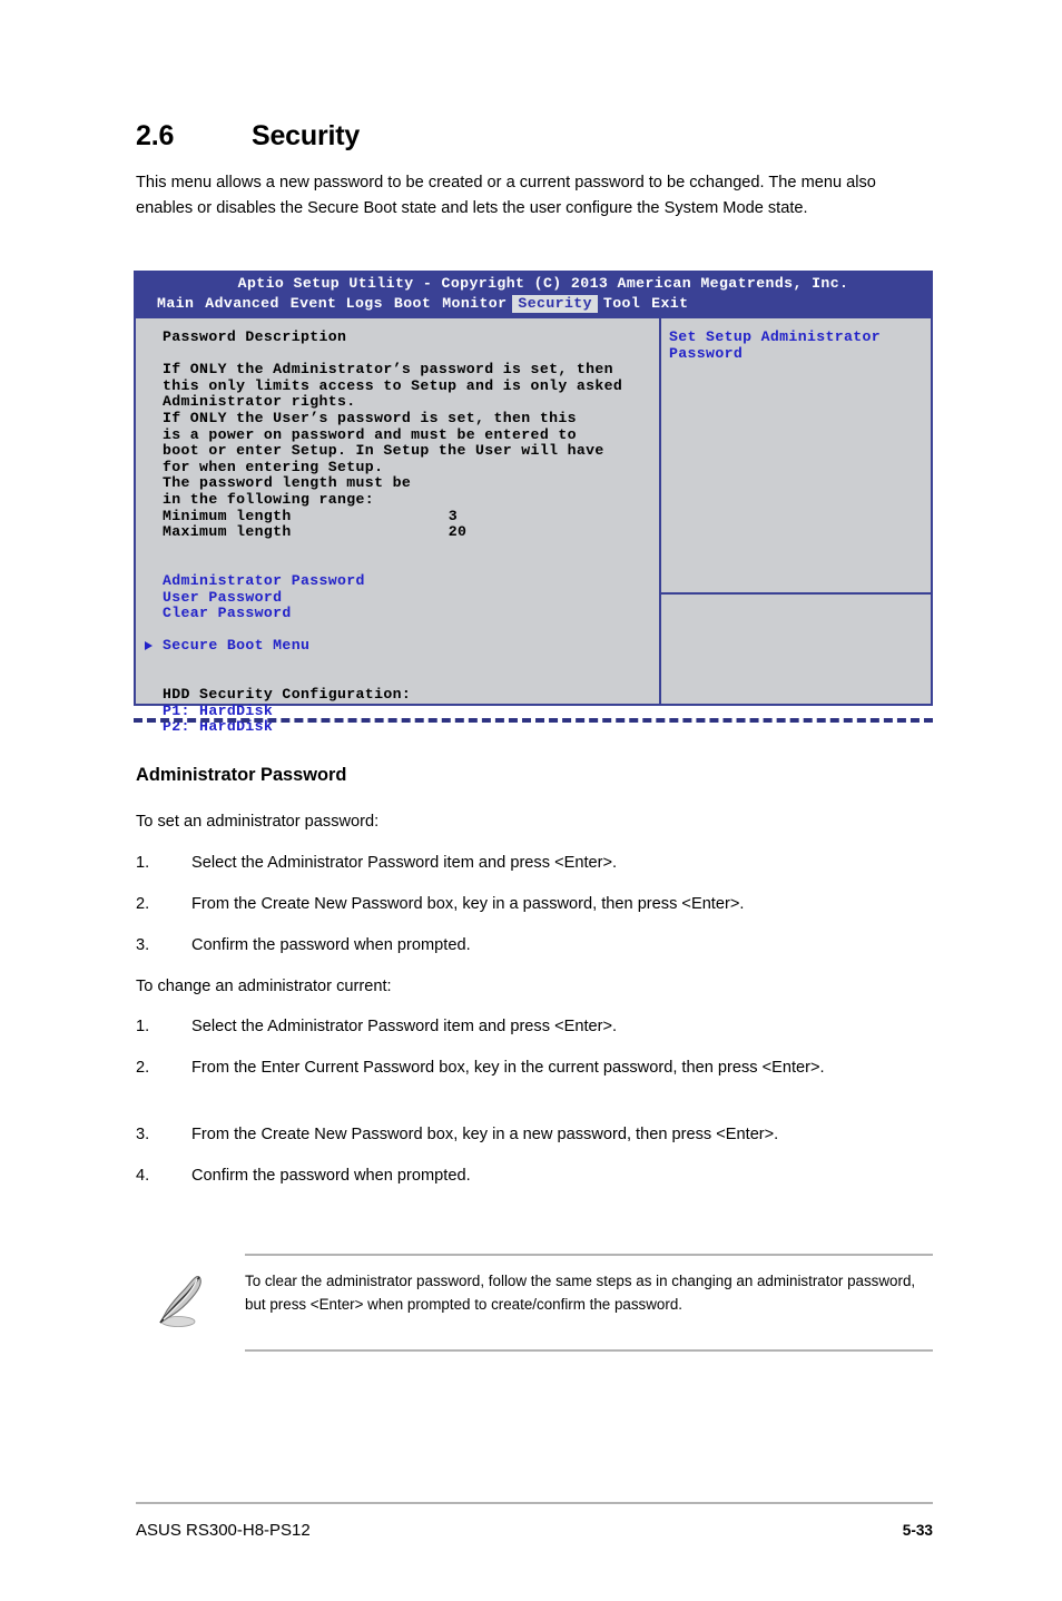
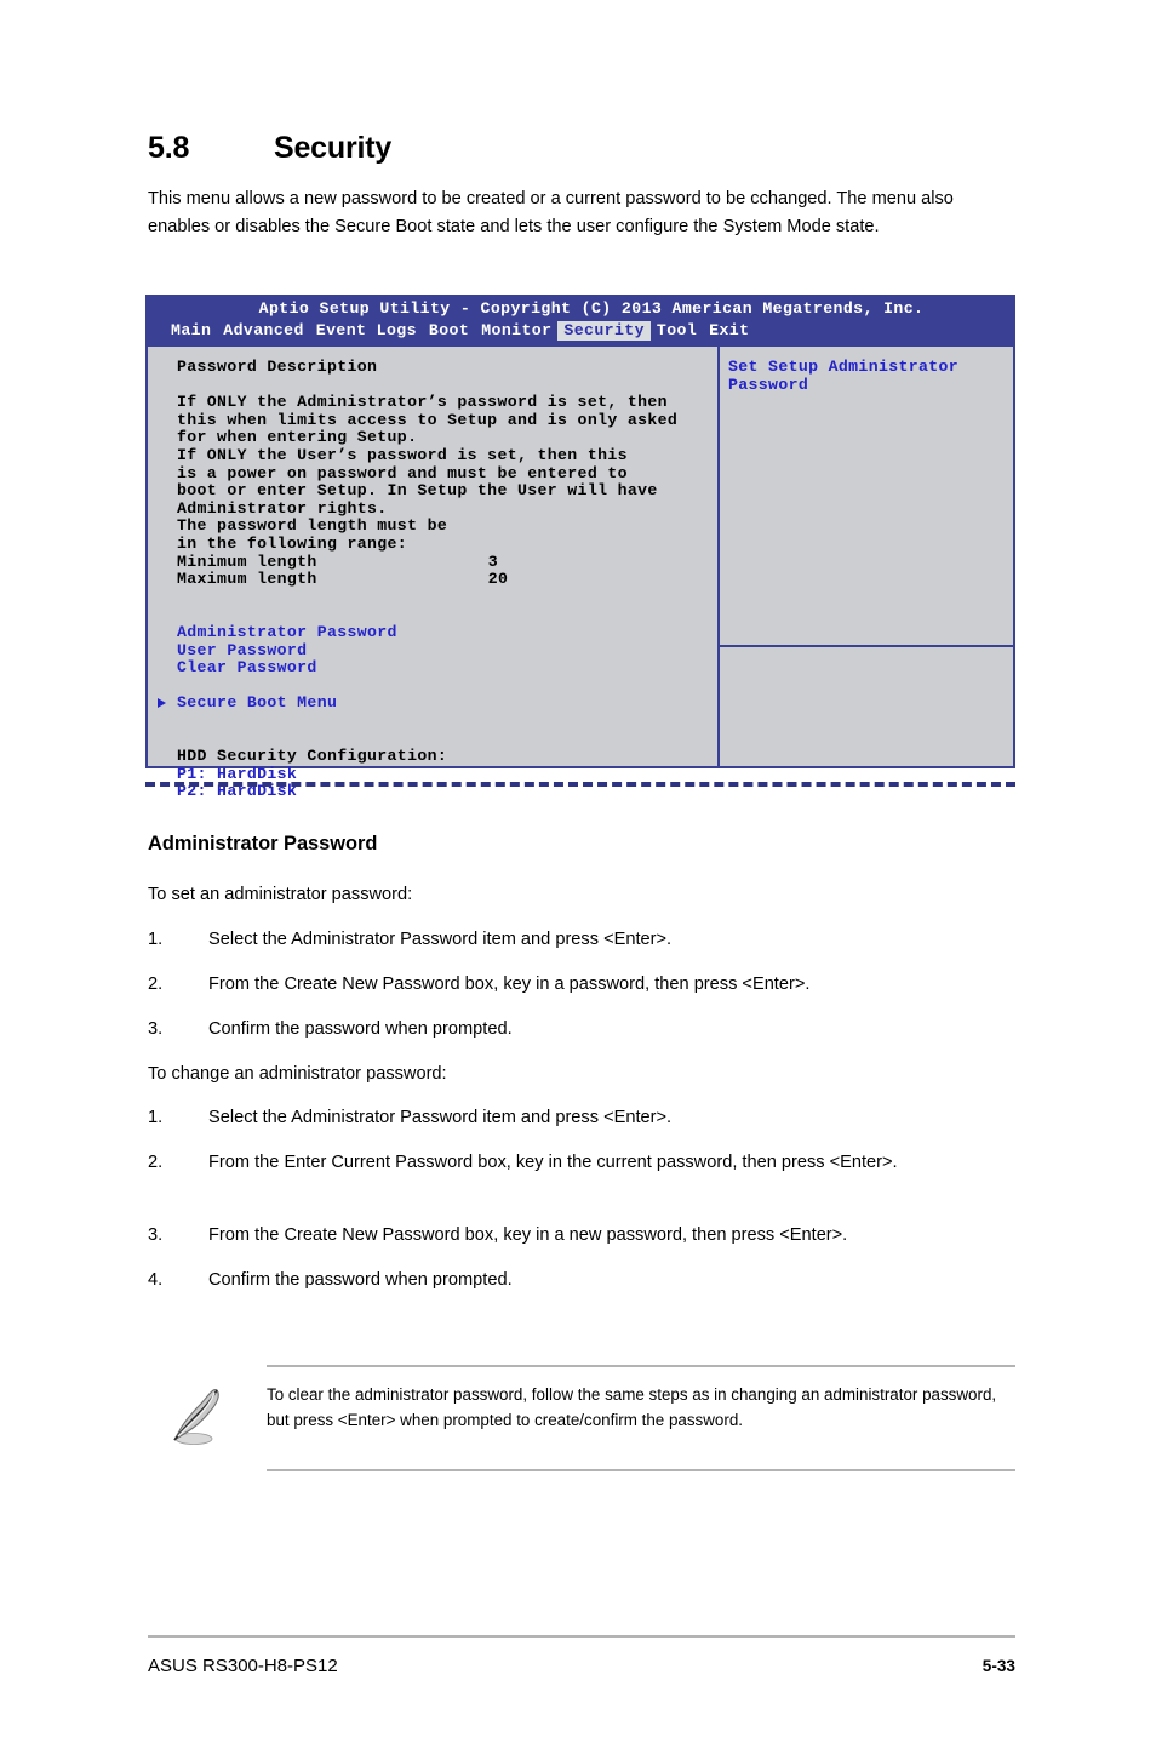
- 2.6
+ 5.8
  Security
  This menu allows a new password to be created or a current password to be cchanged. The menu also enables or disables the Secure Boot state and lets the user configure the System Mode state.
  Aptio Setup Utility - Copyright (C) 2013 American Megatrends, Inc.
  Main
  Advanced
  Event Logs
  Boot
  Monitor
  Security
  Tool
  Exit
  Password Description
  If ONLY the Administrator’s password is set, then
- this only limits access to Setup and is only asked
+ this when limits access to Setup and is only asked
- Administrator rights.
+ for when entering Setup.
  If ONLY the User’s password is set, then this
  is a power on password and must be entered to
  boot or enter Setup. In Setup the User will have
- for when entering Setup.
+ Administrator rights.
  The password length must be
  in the following range:
  Minimum length 3
  Maximum length 20
  Administrator Password
  User Password
  Clear Password
  Secure Boot Menu
  HDD Security Configuration:
  P1: HardDisk
  P2: HardDisk
  Set Setup Administrator
  Password
  Administrator Password
  To set an administrator password:
  1.
  Select the Administrator Password item and press <Enter>.
  2.
  From the Create New Password box, key in a password, then press <Enter>.
  3.
  Confirm the password when prompted.
- To change an administrator current:
+ To change an administrator password:
  1.
  Select the Administrator Password item and press <Enter>.
  2.
  From the Enter Current Password box, key in the current password, then press <Enter>.
  3.
  From the Create New Password box, key in a new password, then press <Enter>.
  4.
  Confirm the password when prompted.
  To clear the administrator password, follow the same steps as in changing an administrator password, but press <Enter> when prompted to create/confirm the password.
  ASUS RS300-H8-PS12
  5-33
